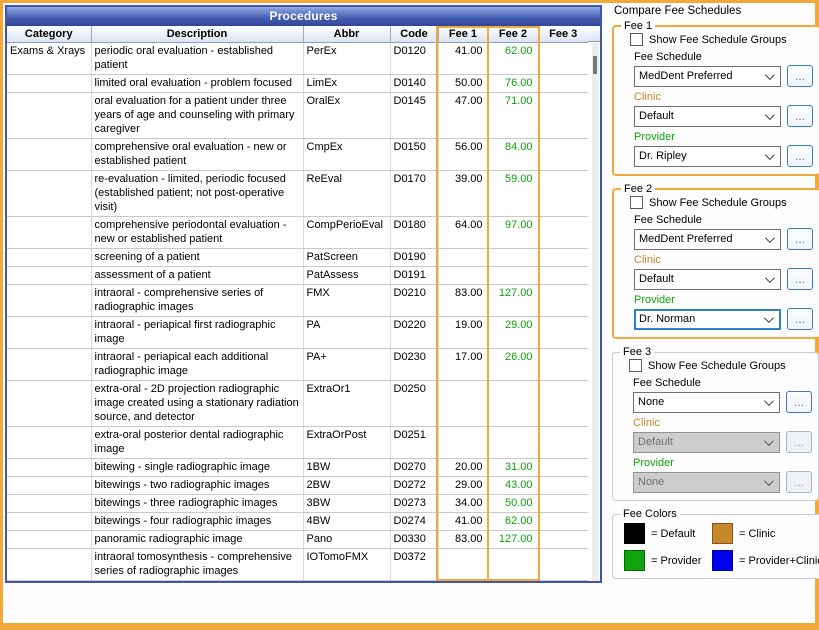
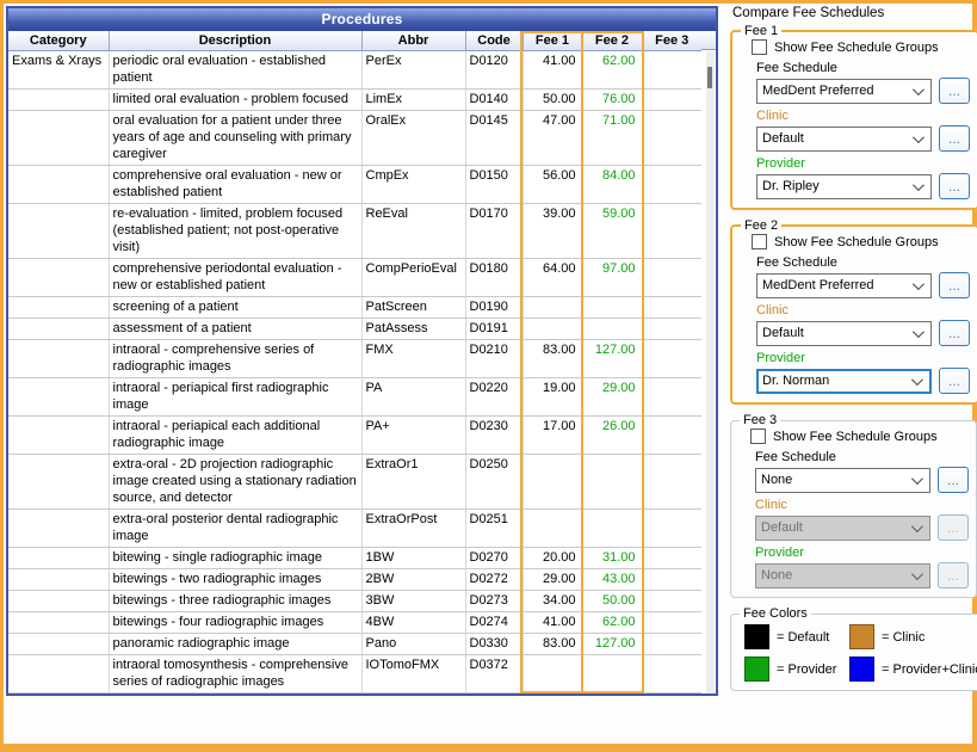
  Procedures
  Category	Description	Abbr	Code	Fee 1	Fee 2	Fee 3
  Exams & Xrays	periodic oral evaluation - established patient	PerEx	D0120	41.00	62.00
  	limited oral evaluation - problem focused	LimEx	D0140	50.00	76.00
  	oral evaluation for a patient under three years of age and counseling with primary caregiver	OralEx	D0145	47.00	71.00
  	comprehensive oral evaluation - new or established patient	CmpEx	D0150	56.00	84.00
- 	re-evaluation - limited, periodic focused (established patient; not post-operative visit)	ReEval	D0170	39.00	59.00
+ 	re-evaluation - limited, problem focused (established patient; not post-operative visit)	ReEval	D0170	39.00	59.00
  	comprehensive periodontal evaluation - new or established patient	CompPerioEval	D0180	64.00	97.00
  	screening of a patient	PatScreen	D0190
  	assessment of a patient	PatAssess	D0191
  	intraoral - comprehensive series of radiographic images	FMX	D0210	83.00	127.00
  	intraoral - periapical first radiographic image	PA	D0220	19.00	29.00
  	intraoral - periapical each additional radiographic image	PA+	D0230	17.00	26.00
  	extra-oral - 2D projection radiographic image created using a stationary radiation source, and detector	ExtraOr1	D0250
  	extra-oral posterior dental radiographic image	ExtraOrPost	D0251
  	bitewing - single radiographic image	1BW	D0270	20.00	31.00
  	bitewings - two radiographic images	2BW	D0272	29.00	43.00
  	bitewings - three radiographic images	3BW	D0273	34.00	50.00
  	bitewings - four radiographic images	4BW	D0274	41.00	62.00
  	panoramic radiographic image	Pano	D0330	83.00	127.00
  	intraoral tomosynthesis - comprehensive series of radiographic images	IOTomoFMX	D0372
  Compare Fee Schedules
  Fee 1
  Show Fee Schedule Groups
  Fee Schedule
  MedDent Preferred
  ...
  Clinic
  Default
  ...
  Provider
  Dr. Ripley
  ...
  Fee 2
  Show Fee Schedule Groups
  Fee Schedule
  MedDent Preferred
  ...
  Clinic
  Default
  ...
  Provider
  Dr. Norman
  ...
  Fee 3
  Show Fee Schedule Groups
  Fee Schedule
  None
  ...
  Clinic
  Default
  ...
  Provider
  None
  ...
  Fee Colors
  = Default
  = Clinic
  = Provider
  = Provider+Clini
